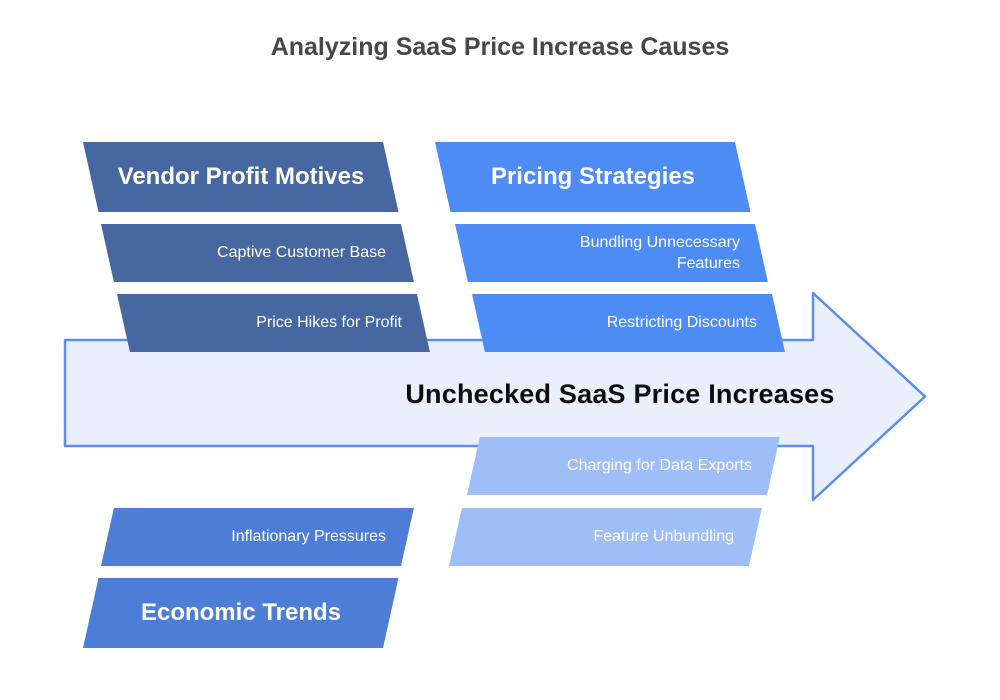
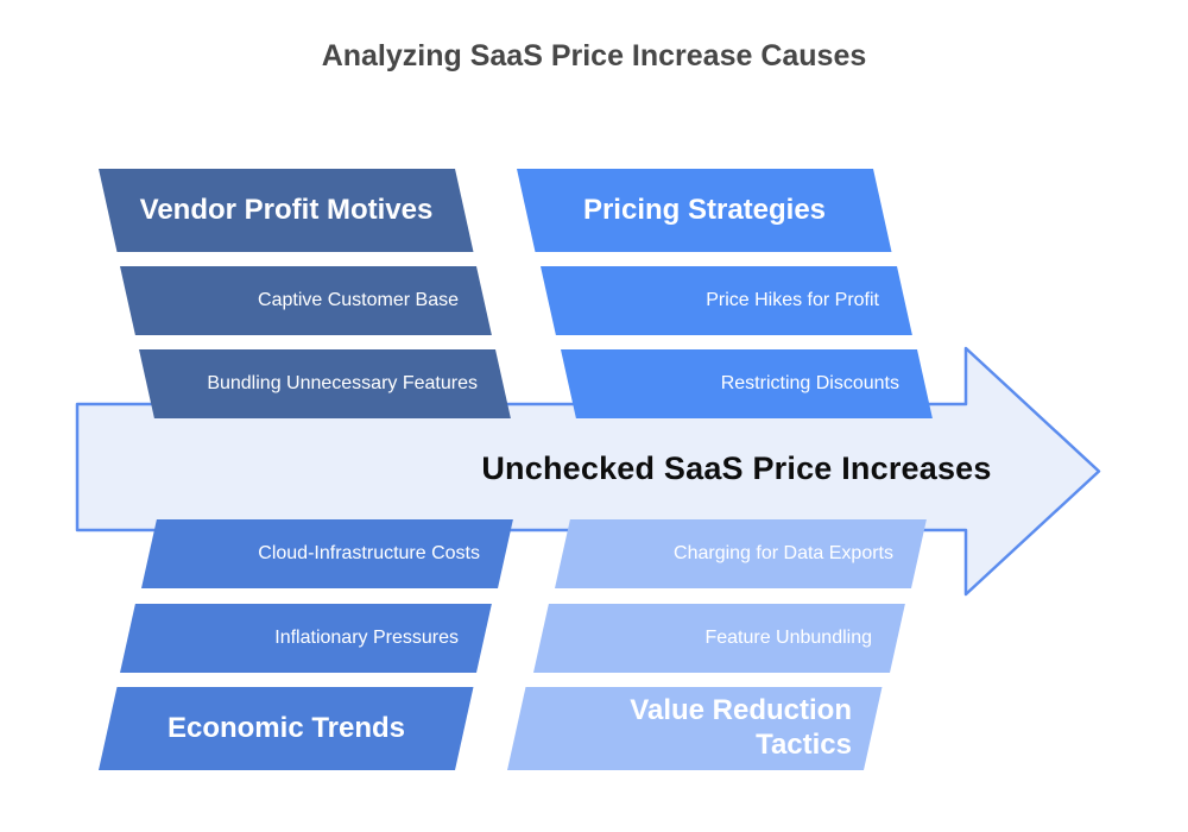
  Analyzing SaaS Price Increase Causes
  Unchecked SaaS Price Increases
  Vendor Profit Motives
  Captive Customer Base
- Price Hikes for Profit
+ Bundling Unnecessary Features
  Pricing Strategies
- Bundling Unnecessary Features
+ Price Hikes for Profit
  Restricting Discounts
+ Cloud-Infrastructure Costs
  Inflationary Pressures
  Economic Trends
  Charging for Data Exports
  Feature Unbundling
+ Value Reduction Tactics
